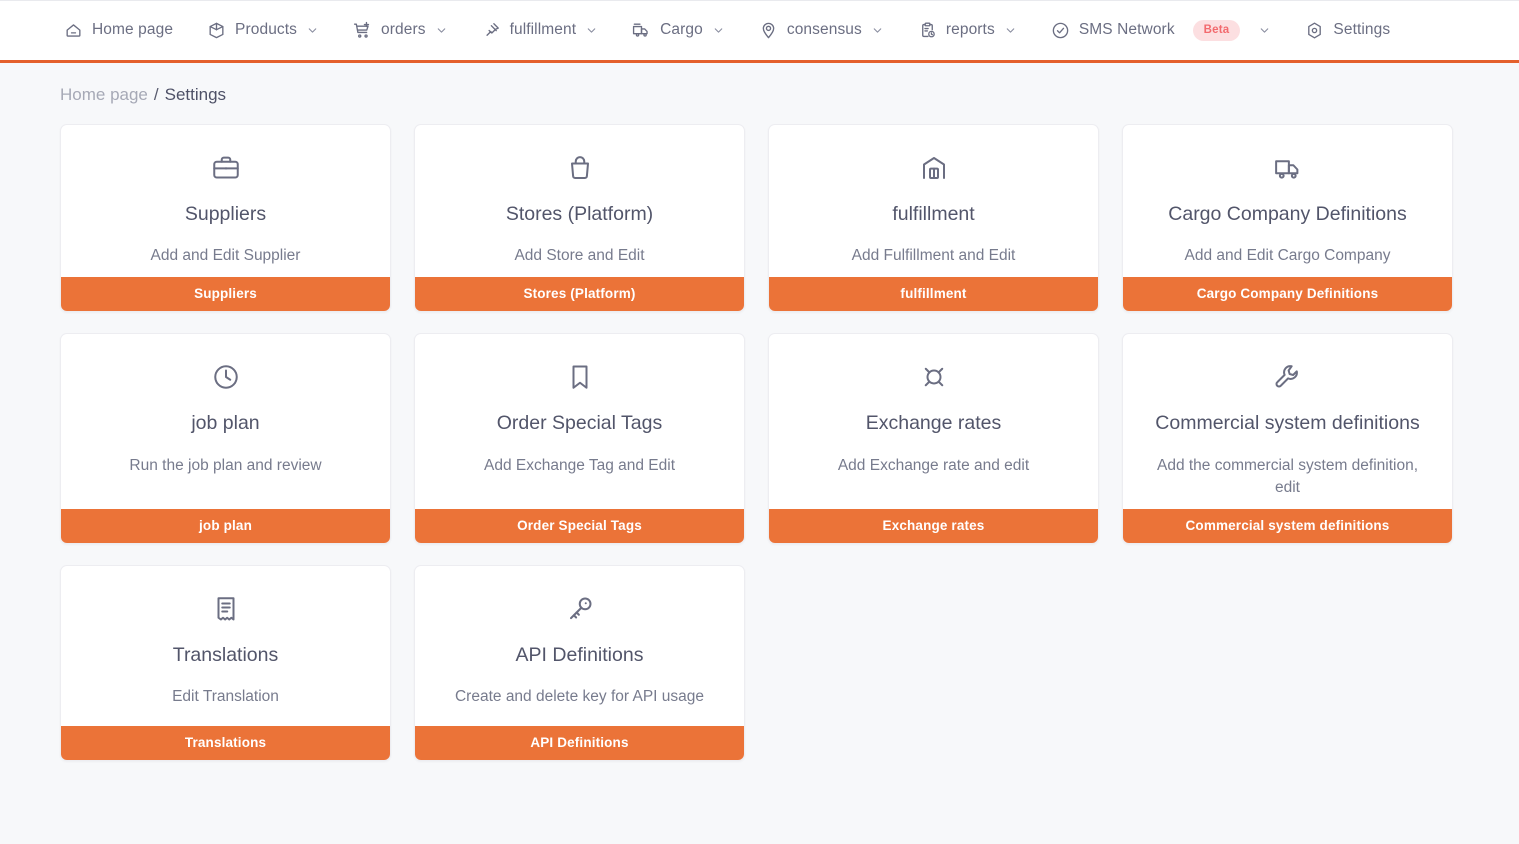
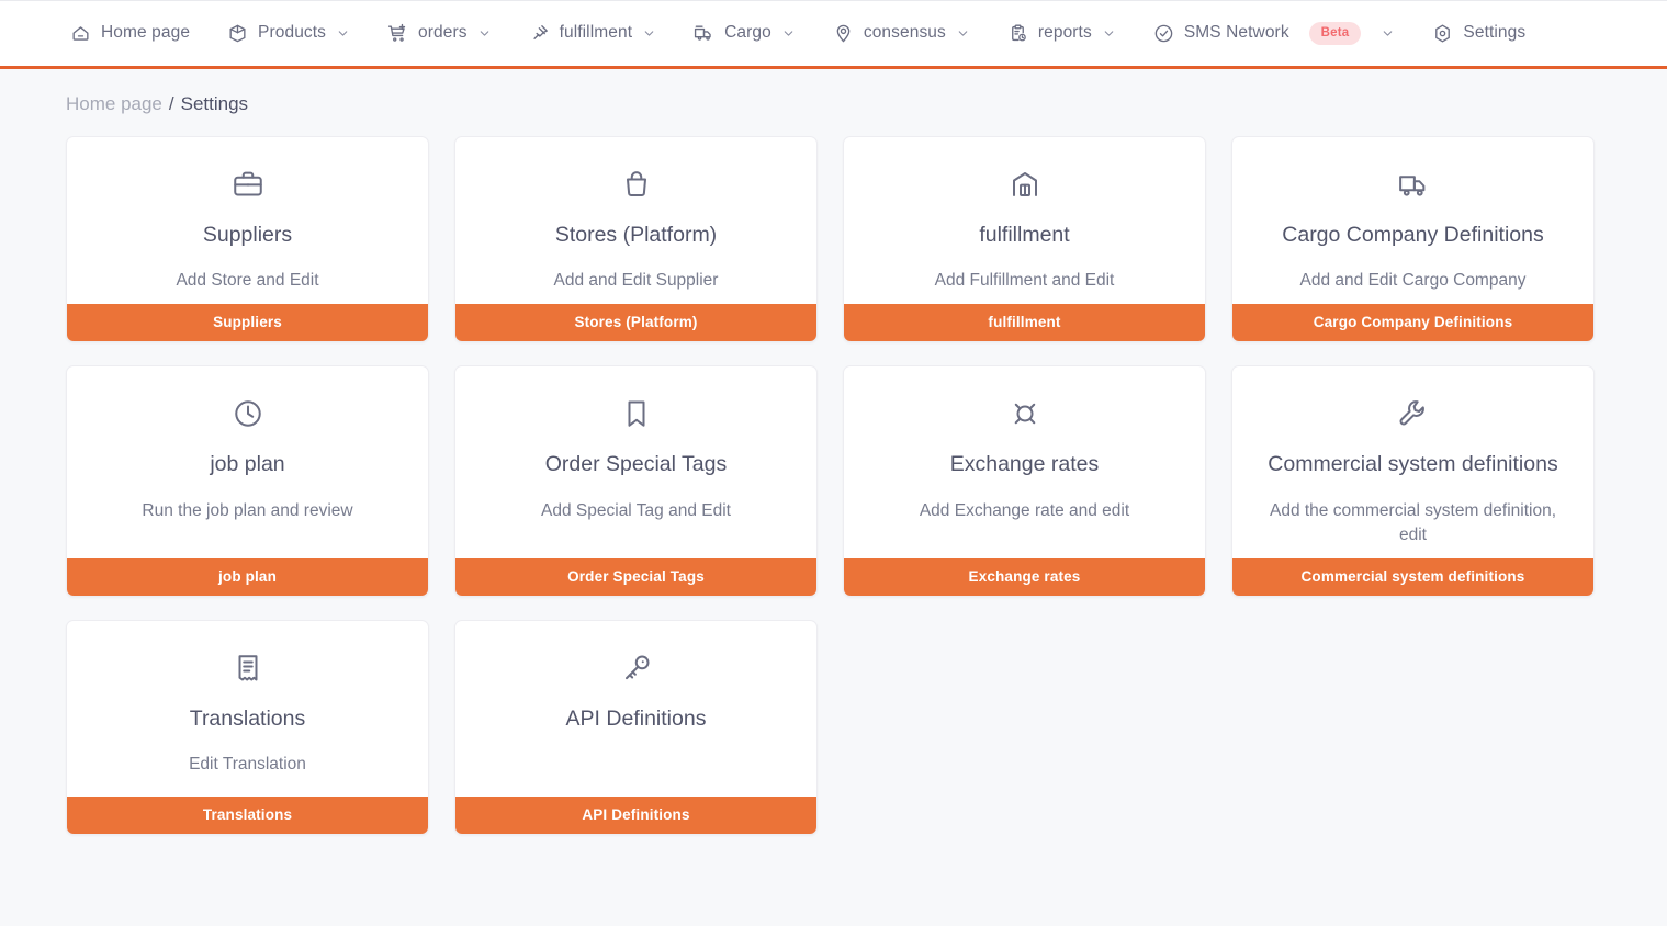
  Home page
  Products
  orders
  fulfillment
  Cargo
  consensus
  reports
  SMS Network
  Beta
  Settings
  Home page
  /
  Settings
  Suppliers
- Add and Edit Supplier
+ Add Store and Edit
  Suppliers
  Stores (Platform)
- Add Store and Edit
+ Add and Edit Supplier
  Stores (Platform)
  fulfillment
  Add Fulfillment and Edit
  fulfillment
  Cargo Company Definitions
  Add and Edit Cargo Company
  Cargo Company Definitions
  job plan
  Run the job plan and review
  job plan
  Order Special Tags
- Add Exchange Tag and Edit
+ Add Special Tag and Edit
  Order Special Tags
  Exchange rates
  Add Exchange rate and edit
  Exchange rates
  Commercial system definitions
  Add the commercial system definition, edit
  Commercial system definitions
  Translations
  Edit Translation
  Translations
  API Definitions
- Create and delete key for API usage
  API Definitions
